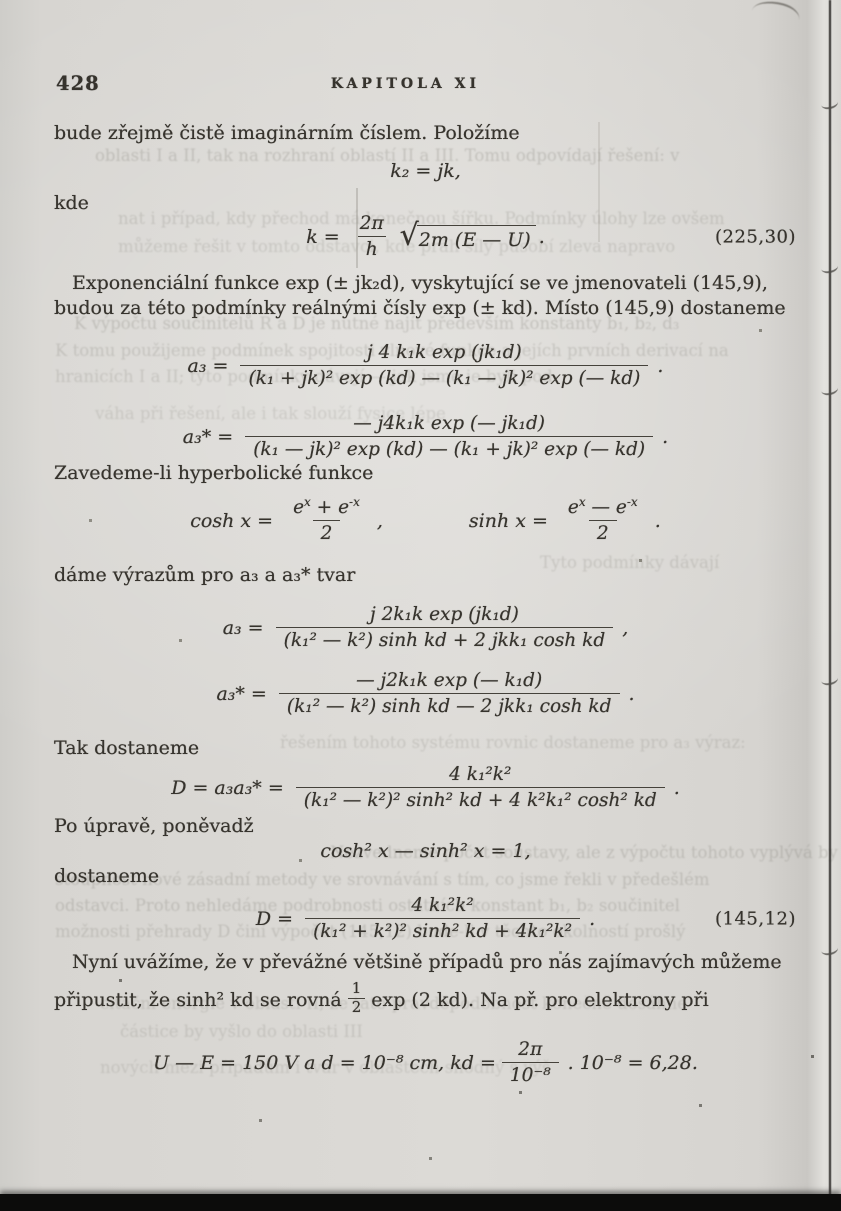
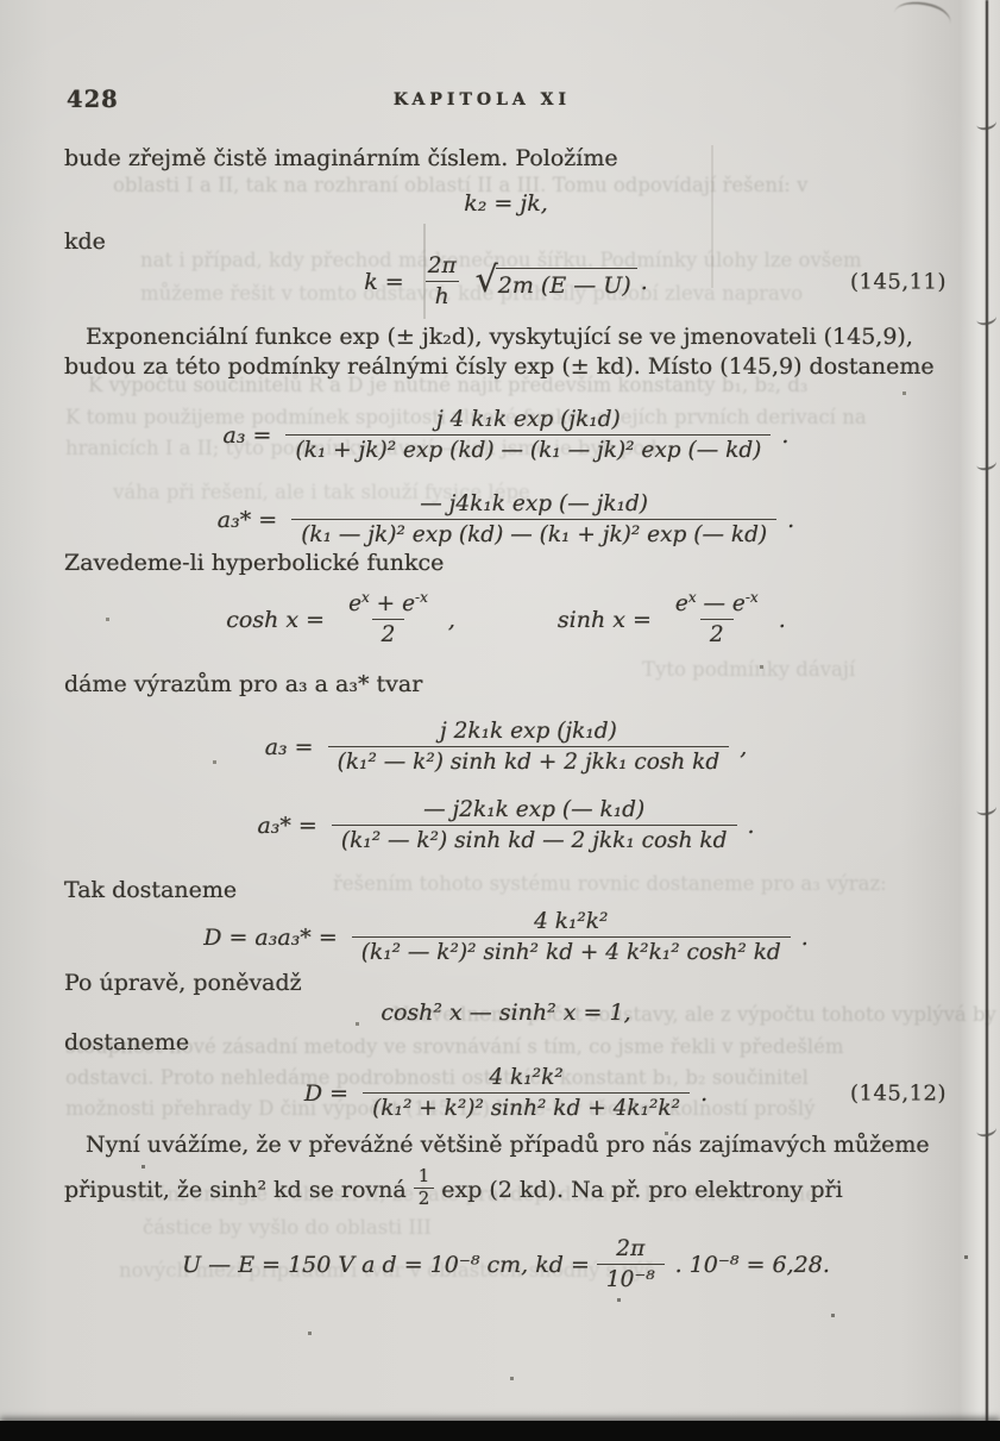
  oblasti I a II, tak na rozhraní oblastí II a III. Tomu odpovídají řešení: v
  nat i případ, kdy přechod má konečnou šířku. Podmínky úlohy lze ovšem
  můžeme řešit v tomto odstavci, kde práh síly působí zleva napravo
  K výpočtu součinitelů R a D je nutné najít především konstanty b₁, b₂, d₃
  K tomu použijeme podmínek spojitosti vlnové funkce a jejích prvních derivací na
  hranicích I a II; tyto podmínky dávají — jak jsme je byli pod-
  váha při řešení, ale i tak slouží fysice lépe
  Tyto podmínky dávají
  řešením tohoto systému rovnic dostaneme pro a₃ výraz:
  Nezvedneme počet soustavy, ale z výpočtu tohoto vyplývá by
  stoupnost nové zásadní metody ve srovnávání s tím, co jsme řekli v předešlém
  odstavci. Proto nehledáme podrobnosti ostatních konstant b₁, b₂ součinitel
  možnosti přehrady D činí výpočet (145,12) bude-li v těchto okolností prošlý
  citační energie v oblasti II, že tato pravděpodobnost konečně dosáhne
  nových mezi případům i tvar v oblastech shodný s výš
  428
  KAPITOLA XI
  bude zřejmě čistě imaginárním číslem. Položíme
  k₂ = jk,
  kde
  k =
  2π
  h
  √
  2m (E — U)
  .
- (225,30)
+ (145,11)
  Exponenciální funkce exp (± jk₂d), vyskytující se ve jmenovateli (145,9),
  budou za této podmínky reálnými čísly exp (± kd). Místo (145,9) dostaneme
  a₃ =
  j 4 k₁k exp (jk₁d)
  (k₁ + jk)² exp (kd) — (k₁ — jk)² exp (— kd)
  .
  a₃* =
  — j4k₁k exp (— jk₁d)
  (k₁ — jk)² exp (kd) — (k₁ + jk)² exp (— kd)
  .
  Zavedeme-li hyperbolické funkce
  cosh x =
  ex + e-x
  2
  ,
  sinh x =
  ex — e-x
  2
  .
  dáme výrazům pro a₃ a a₃* tvar
  a₃ =
  j 2k₁k exp (jk₁d)
  (k₁² — k²) sinh kd + 2 jkk₁ cosh kd
  ,
  a₃* =
  — j2k₁k exp (— k₁d)
  (k₁² — k²) sinh kd — 2 jkk₁ cosh kd
  .
  Tak dostaneme
  D = a₃a₃* =
  4 k₁²k²
  (k₁² — k²)² sinh² kd + 4 k²k₁² cosh² kd
  .
  Po úpravě, poněvadž
  cosh² x — sinh² x = 1,
  dostaneme
  D =
  4 k₁²k²
  (k₁² + k²)² sinh² kd + 4k₁²k²
  .
  (145,12)
  Nyní uvážíme, že v převážné většině případů pro nás zajímavých můžeme
  připustit, že sinh² kd se rovná
  1
  2
  exp (2 kd). Na př. pro elektrony při
  U — E = 150 V a d = 10⁻⁸ cm, kd =
  2π
  10⁻⁸
  . 10⁻⁸ = 6,28.
